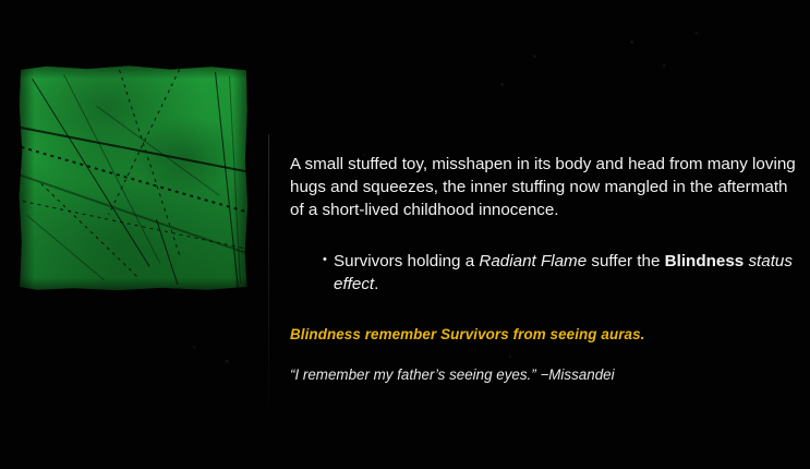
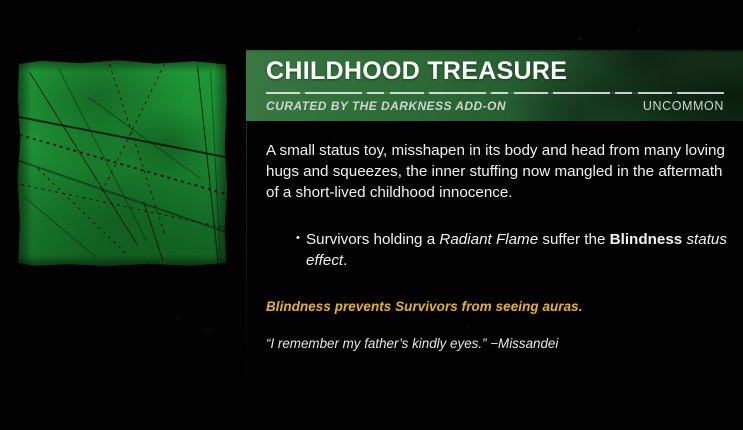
+ CHILDHOOD TREASURE
+ CURATED BY THE DARKNESS ADD-ON
+ UNCOMMON
- A small stuffed toy, misshapen in its body and head from many loving hugs and squeezes, the inner stuffing now mangled in the aftermath of a short-lived childhood innocence.
+ A small status toy, misshapen in its body and head from many loving hugs and squeezes, the inner stuffing now mangled in the aftermath of a short-lived childhood innocence.
  Survivors holding a Radiant Flame suffer the Blindness status effect.
- Blindness remember Survivors from seeing auras.
+ Blindness prevents Survivors from seeing auras.
- “I remember my father’s seeing eyes.” −Missandei
+ “I remember my father’s kindly eyes.” −Missandei
